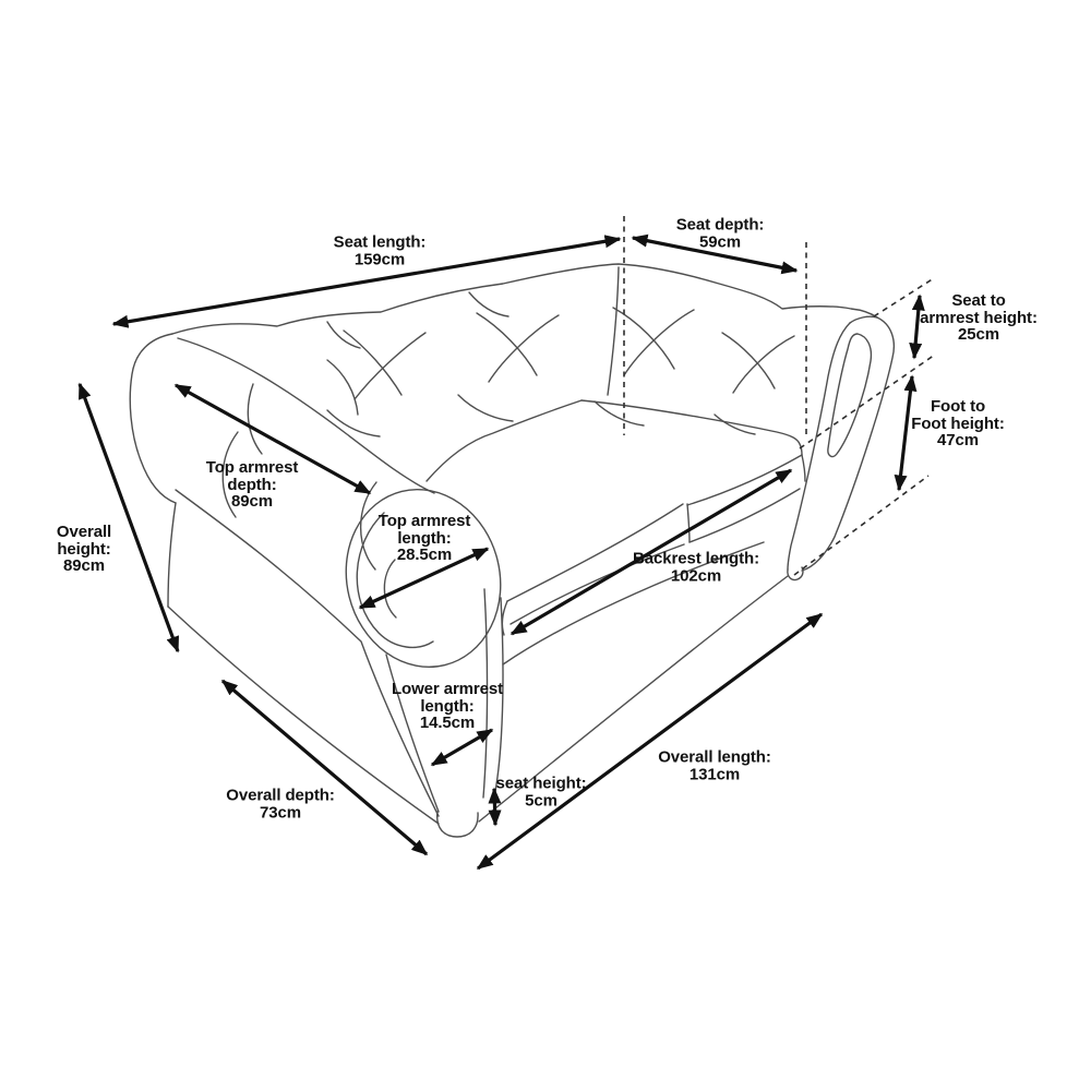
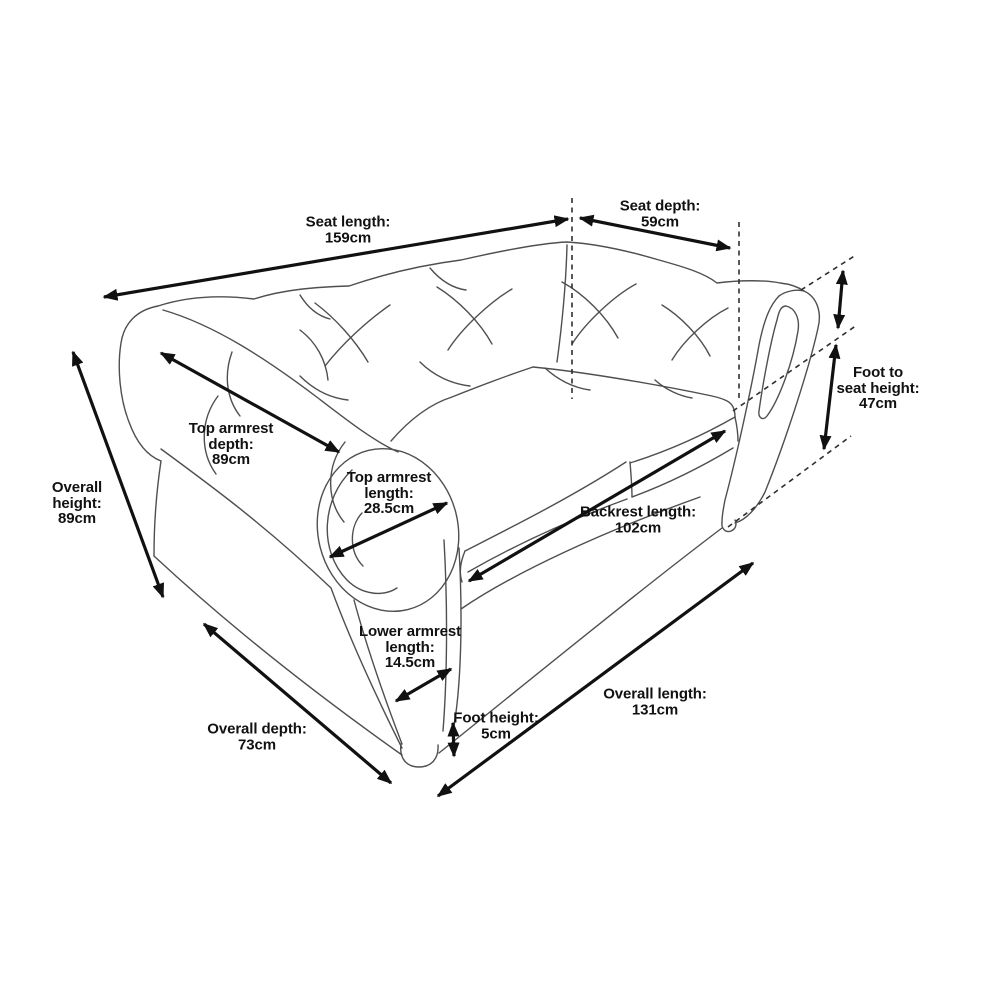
  Seat length:
  159cm
  Seat depth:
  59cm
- Seat to
- armrest height:
- 25cm
  Foot to
- Foot height:
+ seat height:
  47cm
  Overall
  height:
  89cm
  Top armrest
  depth:
  89cm
  Top armrest
  length:
  28.5cm
  Backrest length:
  102cm
  Lower armrest
  length:
  14.5cm
- seat height:
+ Foot height:
  5cm
  Overall length:
  131cm
  Overall depth:
  73cm
